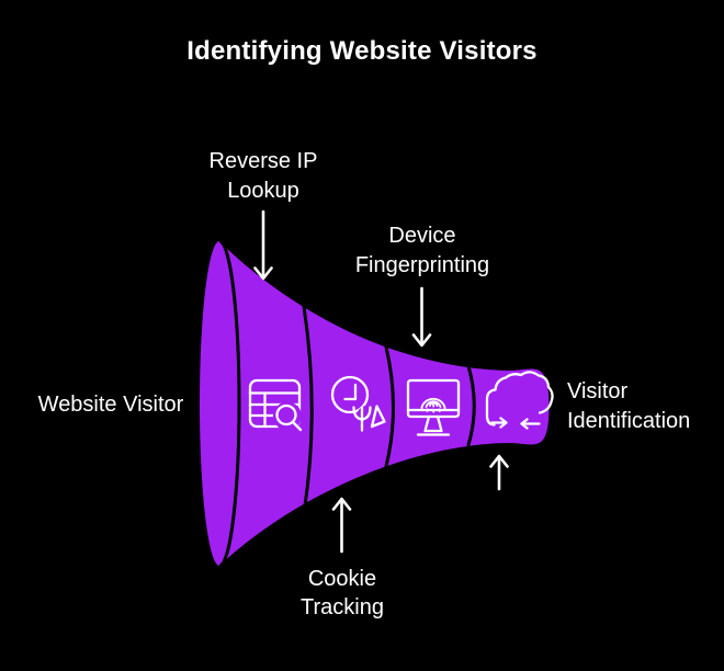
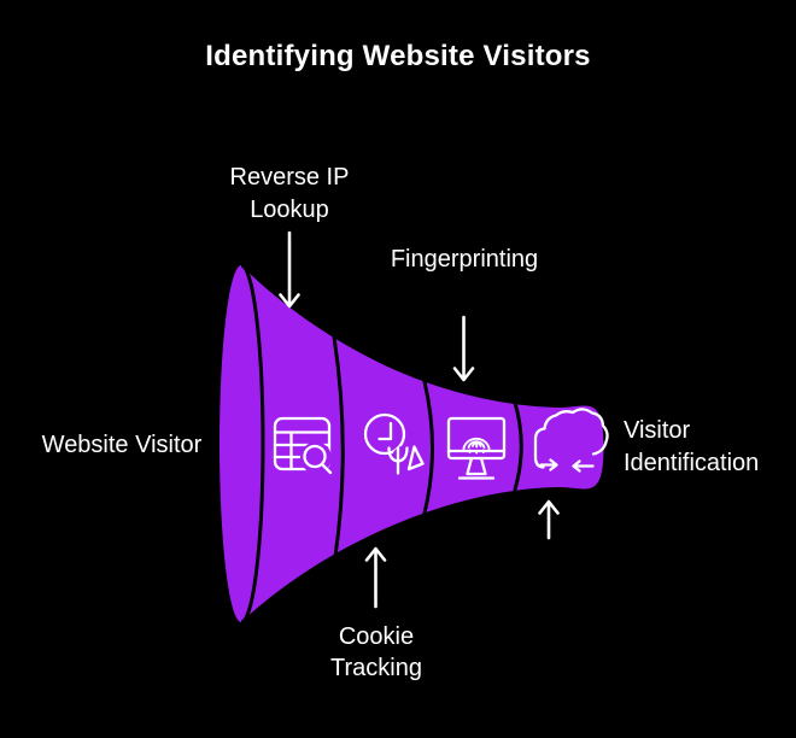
  Identifying Website Visitors
  Reverse IP
  Lookup
- Device
  Fingerprinting
  Cookie
  Tracking
  Website Visitor
  Visitor
  Identification
